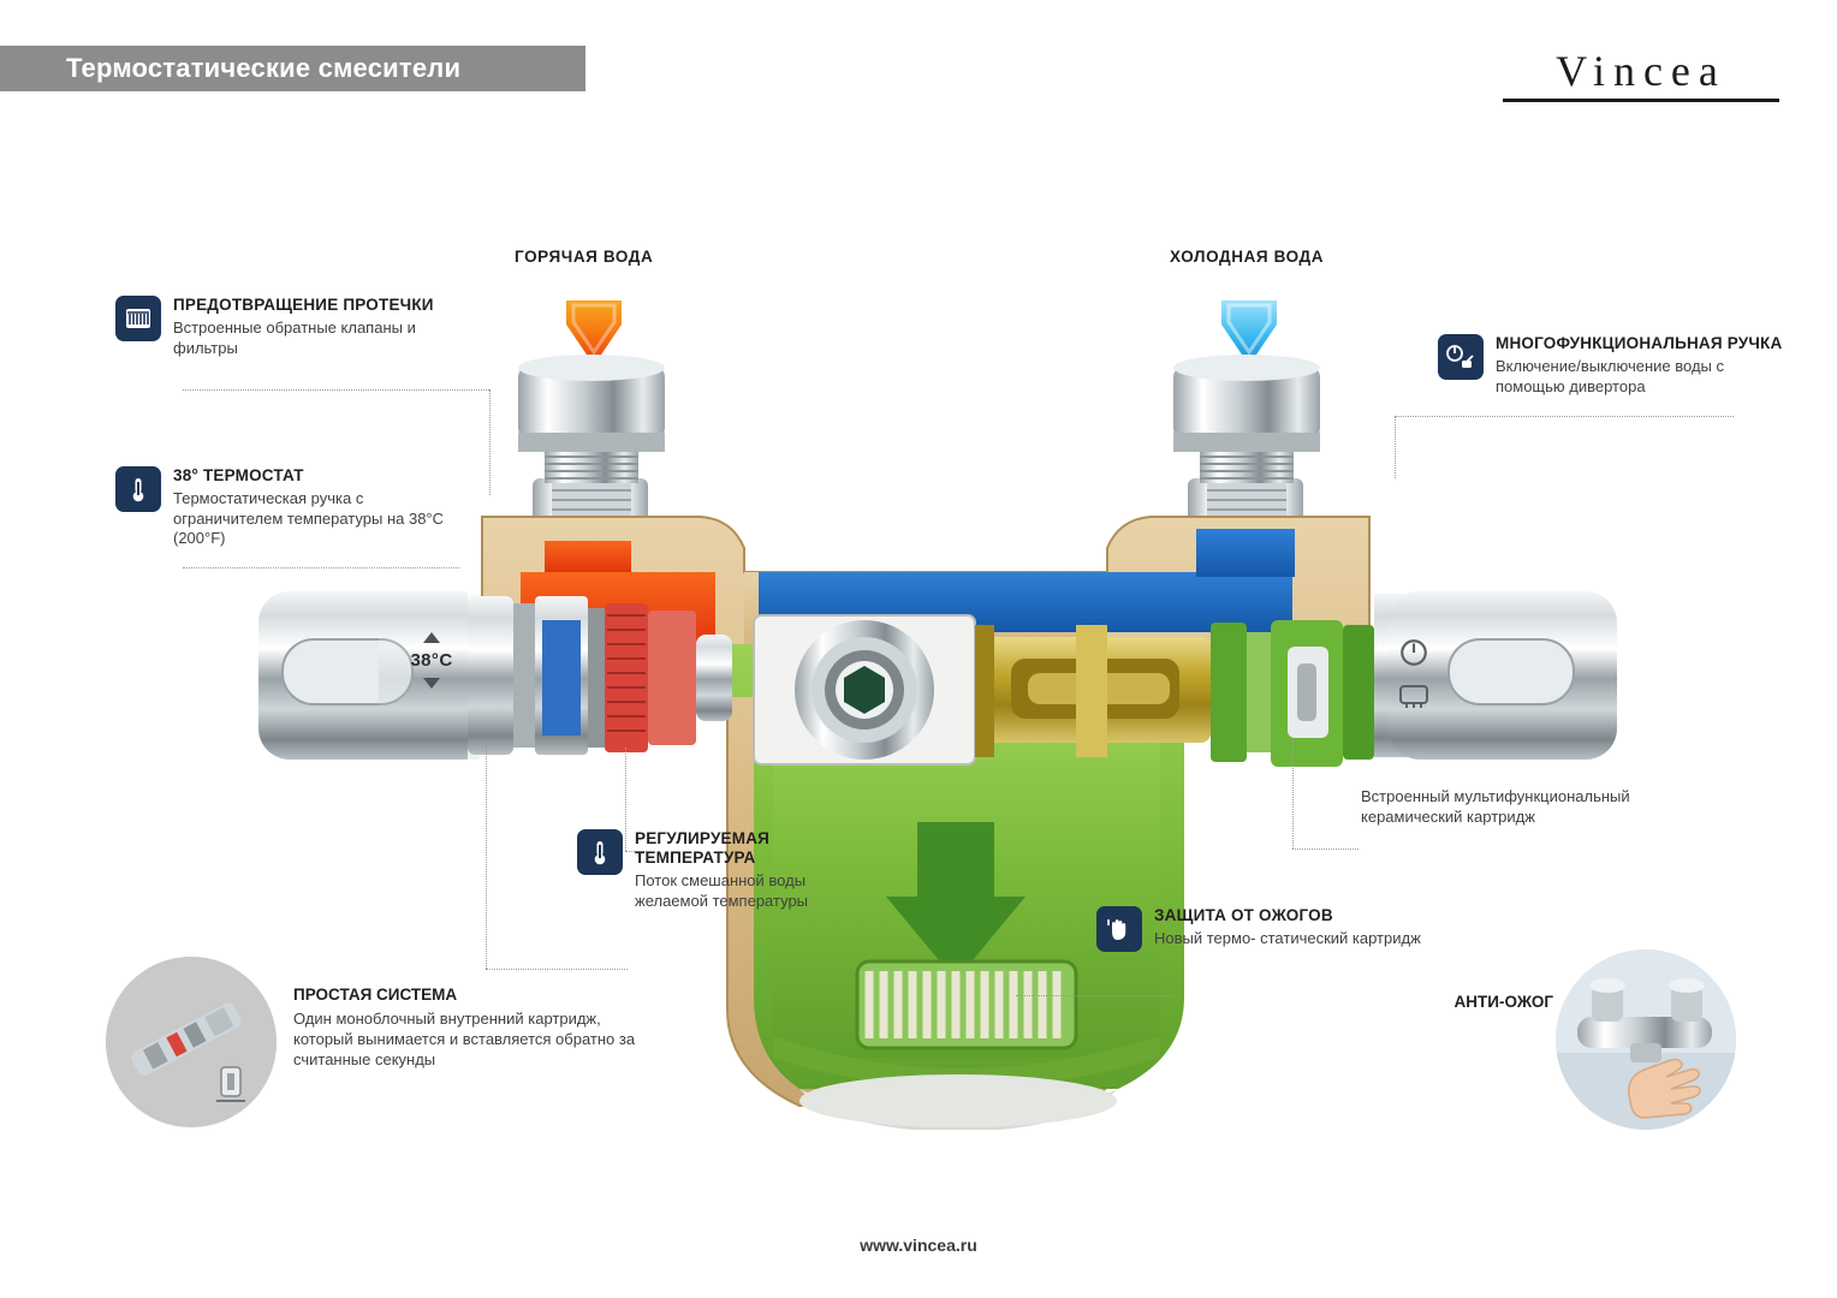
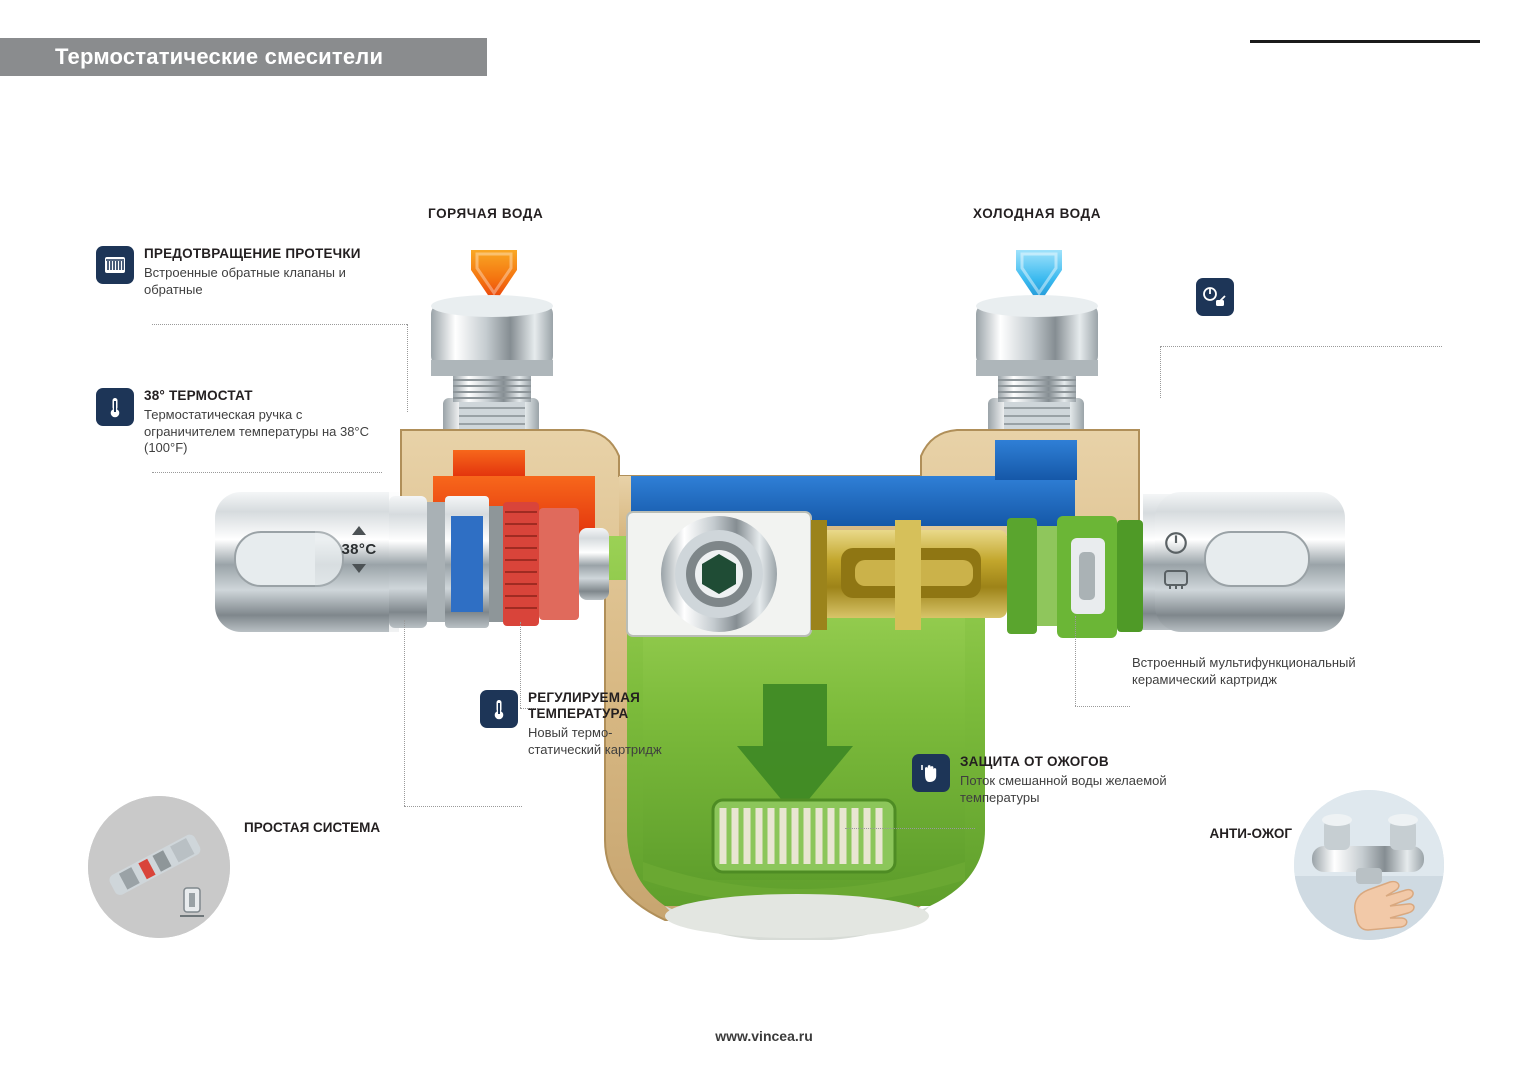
  Термостатические смесители
- Vincea
  ГОРЯЧАЯ ВОДА
  ХОЛОДНАЯ ВОДА
  38°C
  ПРЕДОТВРАЩЕНИЕ ПРОТЕЧКИ
- Встроенные обратные клапаны и фильтры
+ Встроенные обратные клапаны и обратные
  38° ТЕРМОСТАТ
- Термостатическая ручка с ограничителем температуры на 38°C (200°F)
+ Термостатическая ручка с ограничителем температуры на 38°C (100°F)
- МНОГОФУНКЦИОНАЛЬНАЯ РУЧКА
- Включение/выключение воды с помощью дивертора
  РЕГУЛИРУЕМАЯ ТЕМПЕРАТУРА
- Поток смешанной воды желаемой температуры
+ Новый термо- статический картридж
  ЗАЩИТА ОТ ОЖОГОВ
- Новый термо- статический картридж
+ Поток смешанной воды желаемой температуры
  Встроенный мультифункциональный керамический картридж
  ПРОСТАЯ СИСТЕМА
- Один моноблочный внутренний картридж, который вынимается и вставляется обратно за считанные секунды
  АНТИ-ОЖОГ
  www.vincea.ru
